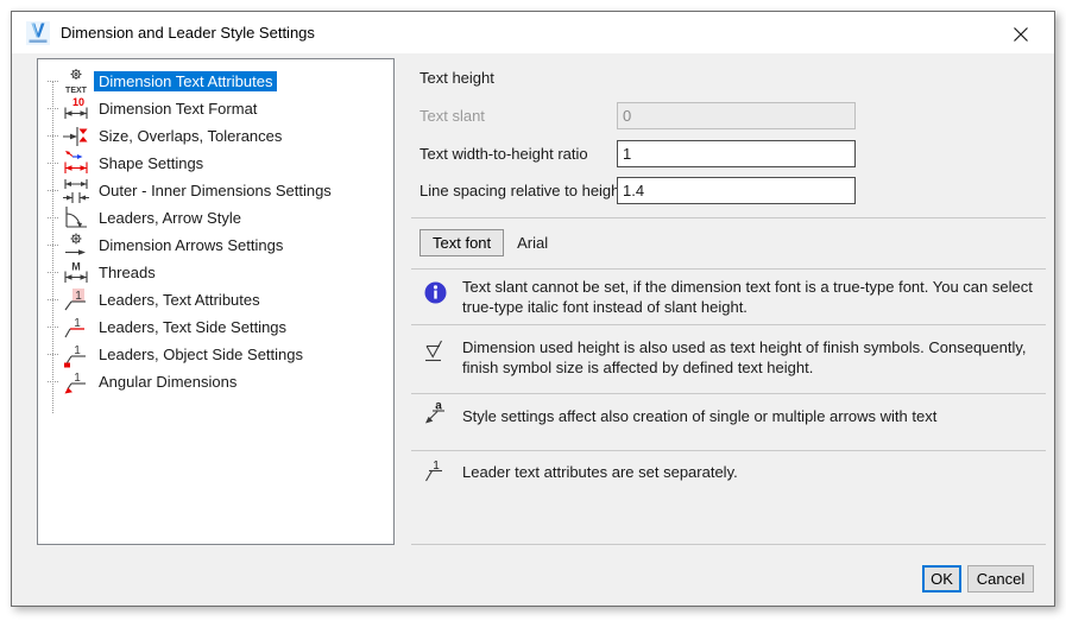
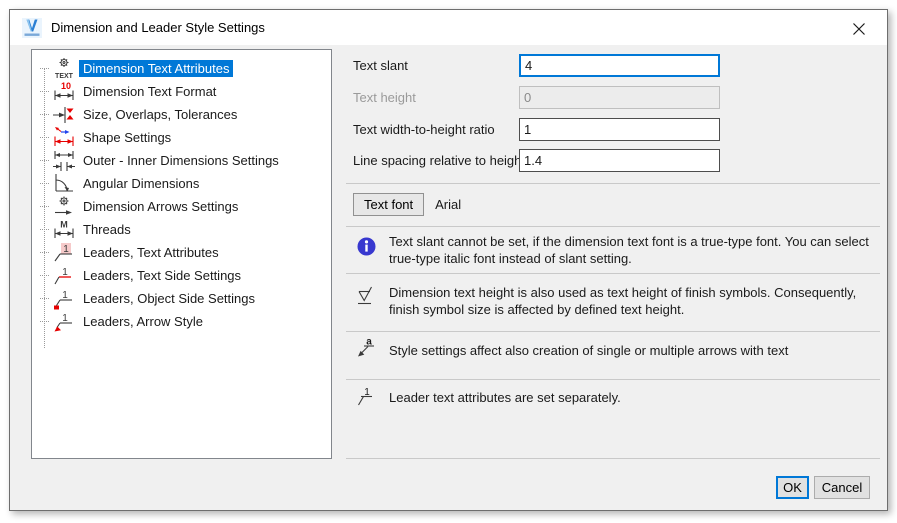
  Dimension and Leader Style Settings
  Dimension Text Attributes
  10
  Dimension Text Format
  Size, Overlaps, Tolerances
  Shape Settings
  Outer - Inner Dimensions Settings
- Leaders, Arrow Style
+ Angular Dimensions
  Dimension Arrows Settings
  M
  Threads
  1
  Leaders, Text Attributes
  1
  Leaders, Text Side Settings
  1
  Leaders, Object Side Settings
  1
- Angular Dimensions
+ Leaders, Arrow Style
- Text height
+ Text slant
+ 4
- Text slant
+ Text height
  0
  Text width-to-height ratio
  1
  Line spacing relative to heigh
  1.4
  Text font
  Arial
- Text slant cannot be set, if the dimension text font is a true-type font. You can select true-type italic font instead of slant height.
+ Text slant cannot be set, if the dimension text font is a true-type font. You can select true-type italic font instead of slant setting.
- Dimension used height is also used as text height of finish symbols. Consequently, finish symbol size is affected by defined text height.
+ Dimension text height is also used as text height of finish symbols. Consequently, finish symbol size is affected by defined text height.
  a
  Style settings affect also creation of single or multiple arrows with text
  1
  Leader text attributes are set separately.
  OK
  Cancel
